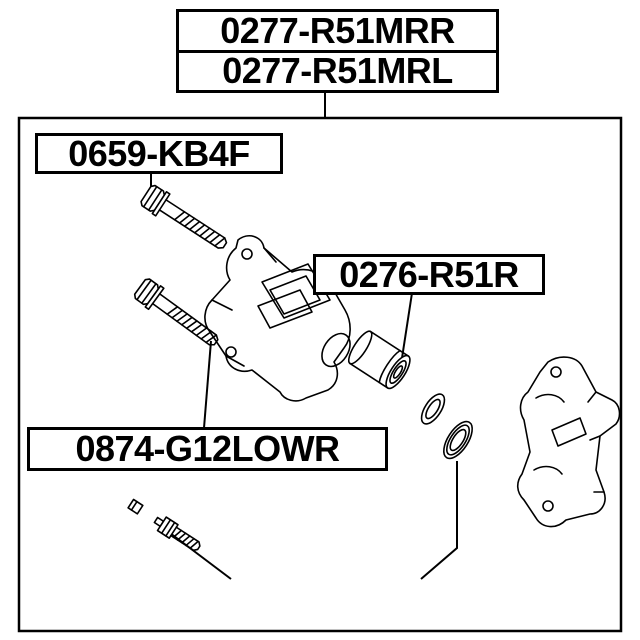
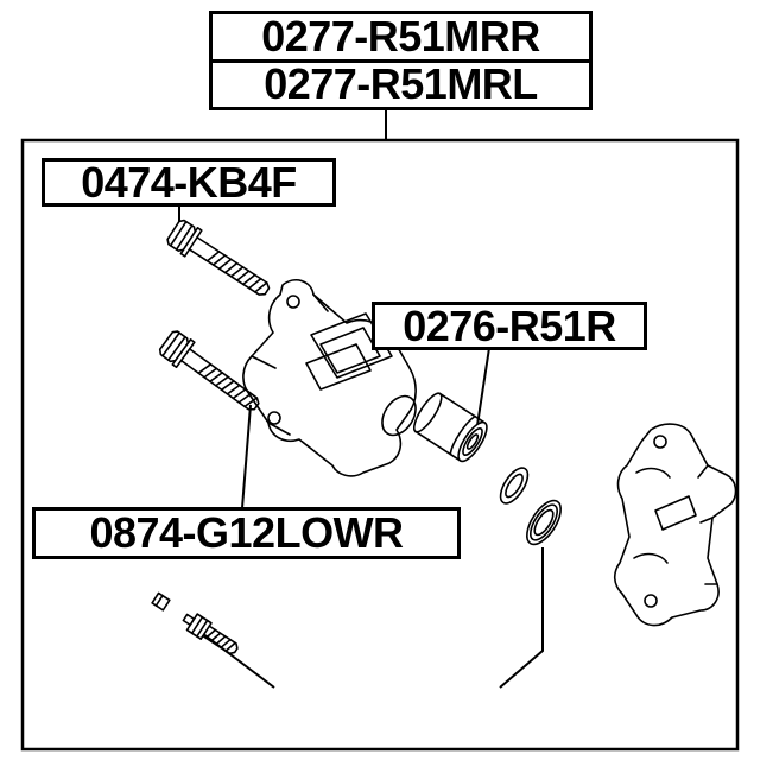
  0277-R51MRR
  0277-R51MRL
- 0659-KB4F
+ 0474-KB4F
  0276-R51R
  0874-G12LOWR
